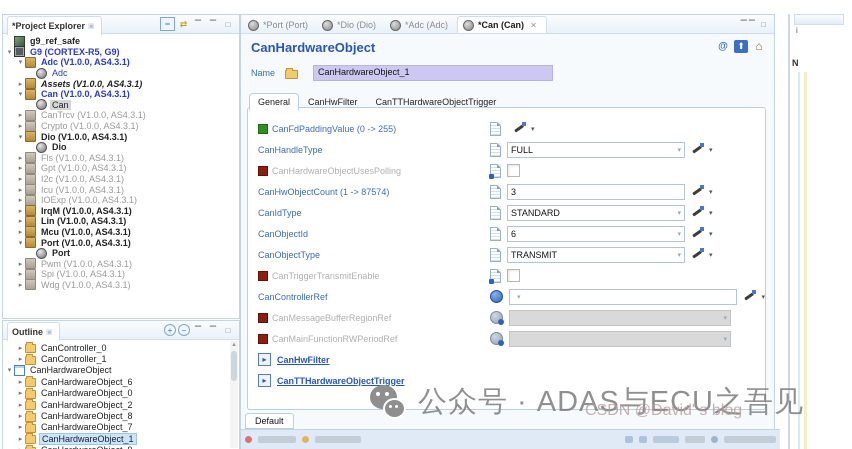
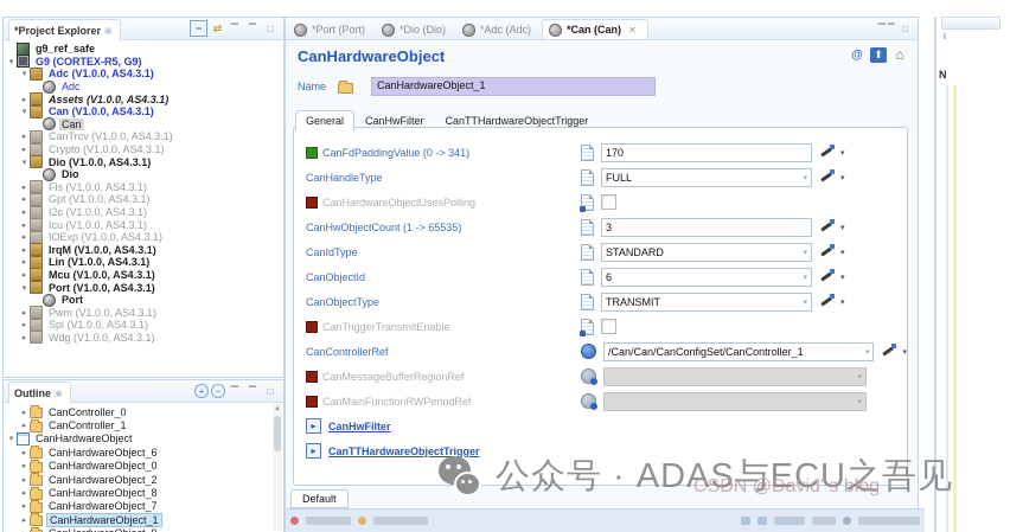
  *Project Explorer
  −
  ⇄
  ▔
  ▔
  □
  g9_ref_safe
  G9 (CORTEX-R5, G9)
  Adc (V1.0.0, AS4.3.1)
  Adc
  Assets (V1.0.0, AS4.3.1)
  Can (V1.0.0, AS4.3.1)
  Can
  CanTrcv (V1.0.0, AS4.3.1)
  Crypto (V1.0.0, AS4.3.1)
  Dio (V1.0.0, AS4.3.1)
  Dio
  Fls (V1.0.0, AS4.3.1)
  Gpt (V1.0.0, AS4.3.1)
  I2c (V1.0.0, AS4.3.1)
  Icu (V1.0.0, AS4.3.1)
  IOExp (V1.0.0, AS4.3.1)
  IrqM (V1.0.0, AS4.3.1)
  Lin (V1.0.0, AS4.3.1)
  Mcu (V1.0.0, AS4.3.1)
  Port (V1.0.0, AS4.3.1)
  Port
  Pwm (V1.0.0, AS4.3.1)
  Spi (V1.0.0, AS4.3.1)
  Wdg (V1.0.0, AS4.3.1)
  Outline
  +
  −
  ▔
  ▔
  □
  CanController_0
  CanController_1
  CanHardwareObject
  CanHardwareObject_6
  CanHardwareObject_0
  CanHardwareObject_2
  CanHardwareObject_8
  CanHardwareObject_7
  CanHardwareObject_1
  *Port (Port)
  *Dio (Dio)
  *Adc (Adc)
  *Can (Can)
  ✕
  ▔▔ □
  CanHardwareObject
  @
  ⬆
  ⌂
  Name
  CanHardwareObject_1
  General
  CanHwFilter
  CanTTHardwareObjectTrigger
- CanFdPaddingValue (0 -> 255)
+ CanFdPaddingValue (0 -> 341)
+ 170
  CanHandleType
  FULL
  CanHardwareObjectUsesPolling
- CanHwObjectCount (1 -> 87574)
+ CanHwObjectCount (1 -> 65535)
  3
  CanIdType
  STANDARD
  CanObjectId
  6
  CanObjectType
  TRANSMIT
  CanTriggerTransmitEnable
  CanControllerRef
+ /Can/Can/CanConfigSet/CanController_1
  CanMessageBufferRegionRef
  CanMainFunctionRWPeriodRef
  ▸
  CanHwFilter
  ▸
  CanTTHardwareObjectTrigger
  Default
  i
  N
  公众号 · ADAS与ECU之吾见
  CSDN @David' s blog
